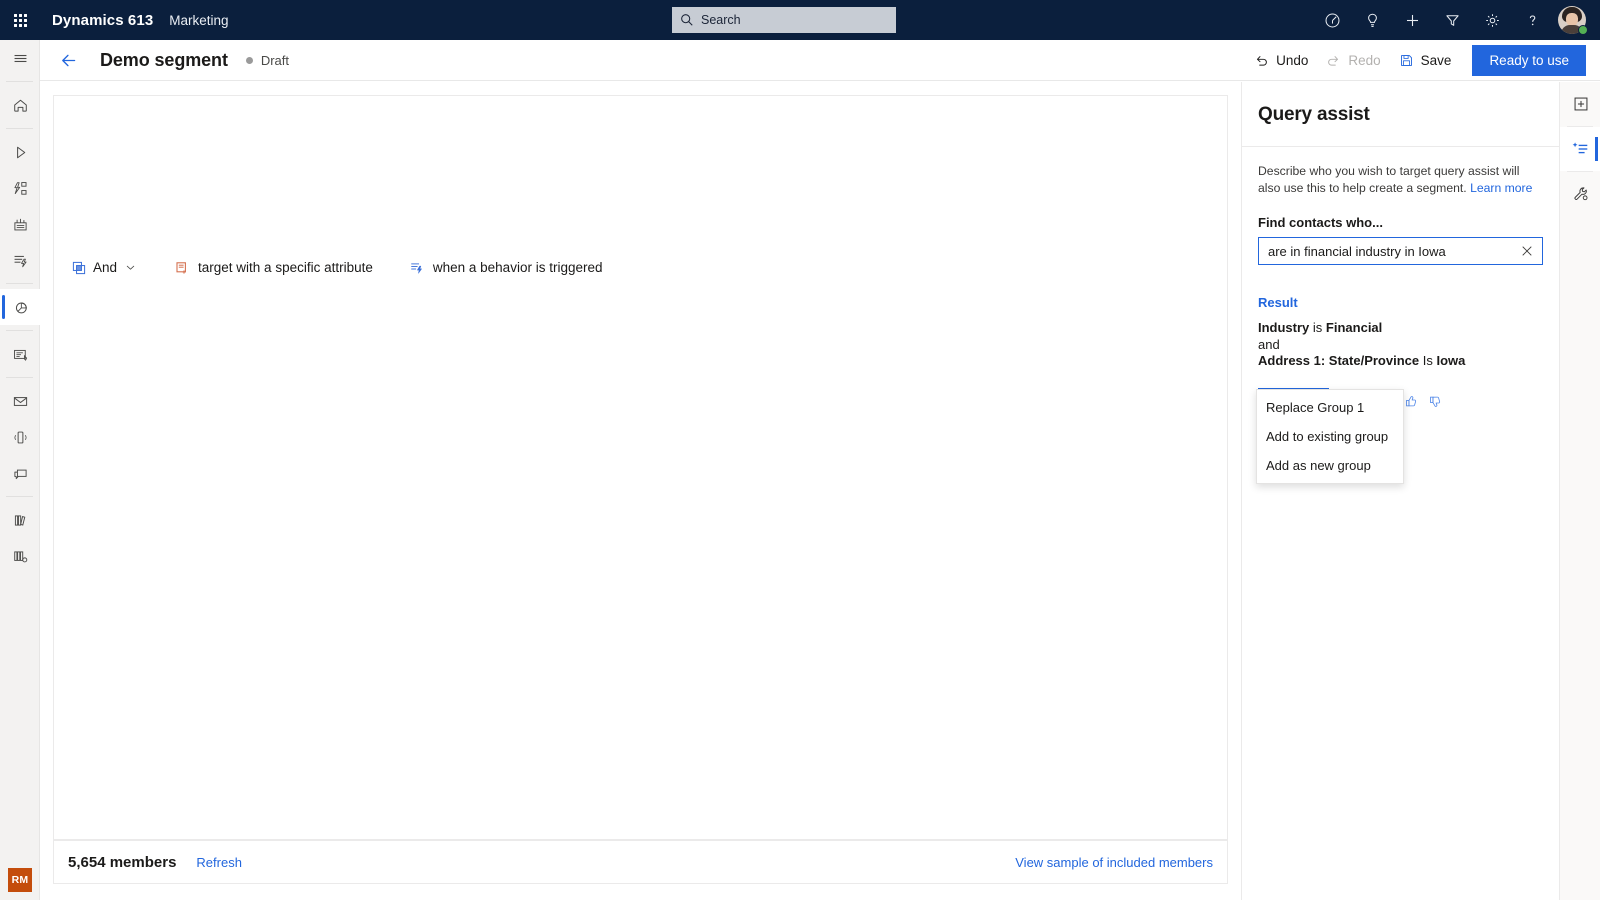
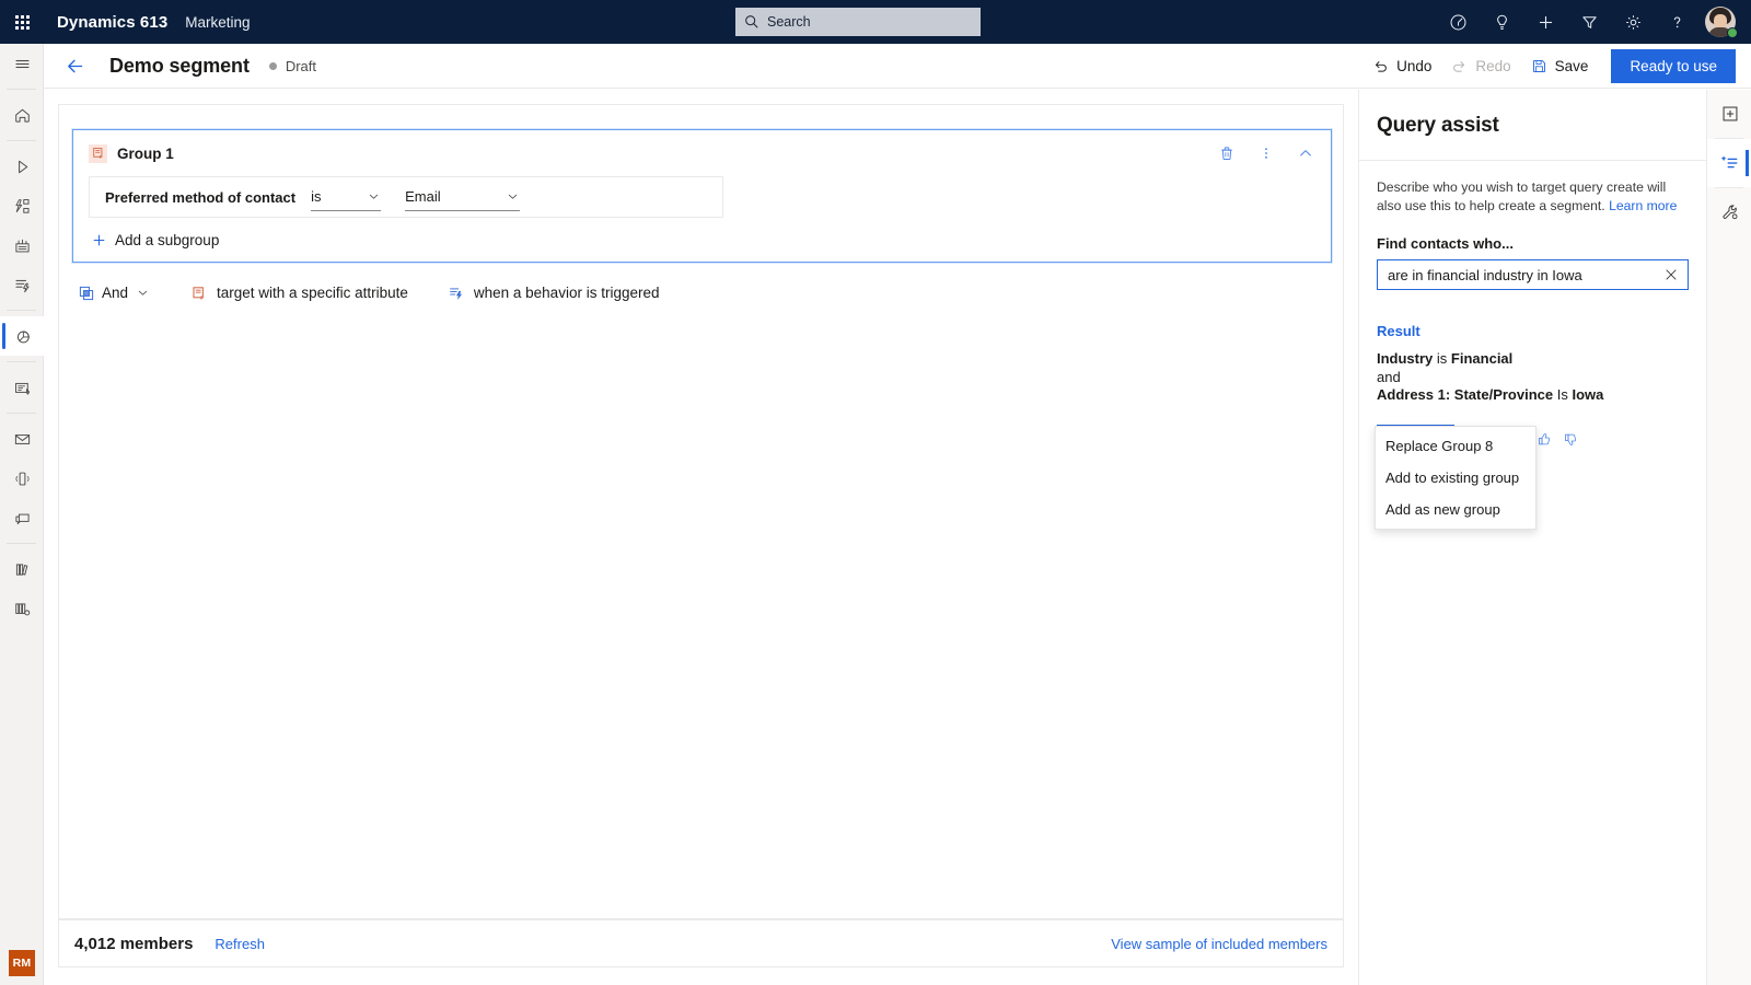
  Dynamics 613
  Marketing
  Search
  RM
  Demo segment
  Draft
  Undo
  Redo
  Save
  Ready to use
+ Group 1
+ Preferred method of contact
+ is
+ Email
+ Add a subgroup
  And
  target with a specific attribute
  when a behavior is triggered
- 5,654 members
+ 4,012 members
  Refresh
  View sample of included members
  Query assist
- Describe who you wish to target query assist will also use this to help create a segment. Learn more
+ Describe who you wish to target query create will also use this to help create a segment. Learn more
  Find contacts who...
  are in financial industry in Iowa
  Result
  Industry is Financial
  and
  Address 1: State/Province Is Iowa
- Replace Group 1
+ Replace Group 8
  Add to existing group
  Add as new group
